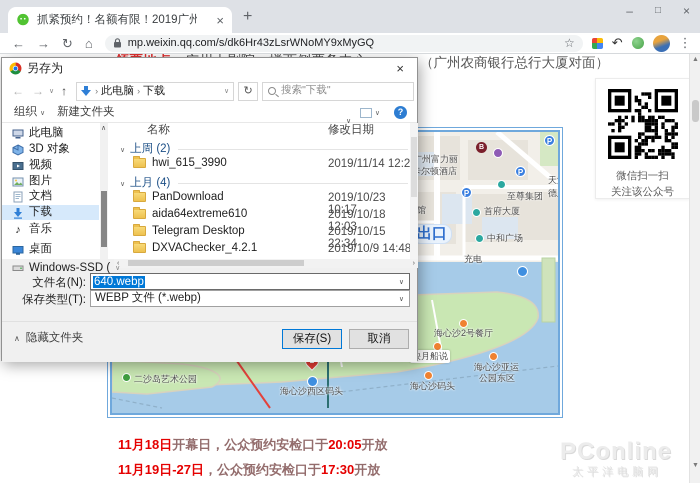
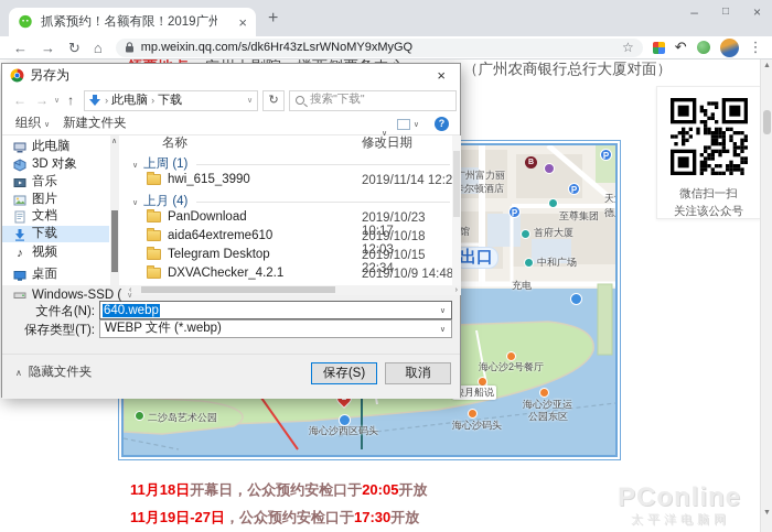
  （广州农商银行总行大厦对面）
  P
  P
  P
  州富力丽
  至尊集团
  首府大厦
  中和广场
  出口
  充电
  海心沙2号餐厅
  月船说
  海心沙亚运
  公园东区
  海心沙码头
  海心沙西区码头
  二沙岛艺术公园
  微信扫一扫
  关注该公众号
  11月18日开幕日，公众预约安检口于20:05开放
  11月19日-27日，公众预约安检口于17:30开放
  PConline
  太平洋电脑网
  另存为
  ×
  ←
  →
  ↑
  ›
  此电脑
  ›
  下载
  ↻
  搜索"下载"
  组织
  新建文件夹
  ?
  此电脑
  3D 对象
- 视频
+ 音乐
  图片
  文档
  下载
  ♪
- 音乐
+ 视频
  桌面
  Windows-SSD (
  名称
  修改日期
- 上周 (2)
+ 上周 (1)
  hwi_615_3990
  2019/11/14 12:2
  上月 (4)
  PanDownload
  2019/10/23 10:17
  aida64extreme610
  2019/10/18 12:03
  Telegram Desktop
  2019/10/15 22:34
  DXVAChecker_4.2.1
  2019/10/9 14:48
  文件名(N):
  640.webp
  保存类型(T):
  WEBP 文件 (*.webp)
  ∧
  隐藏文件夹
  保存(S)
  取消
  抓紧预约！名额有限！2019广州
  ×
  +
  –
  □
  ×
  ←
  →
  ↻
  ⌂
  mp.weixin.qq.com/s/dk6Hr43zLsrWNoMY9xMyGQ
  ☆
  ↶
  ⋮
